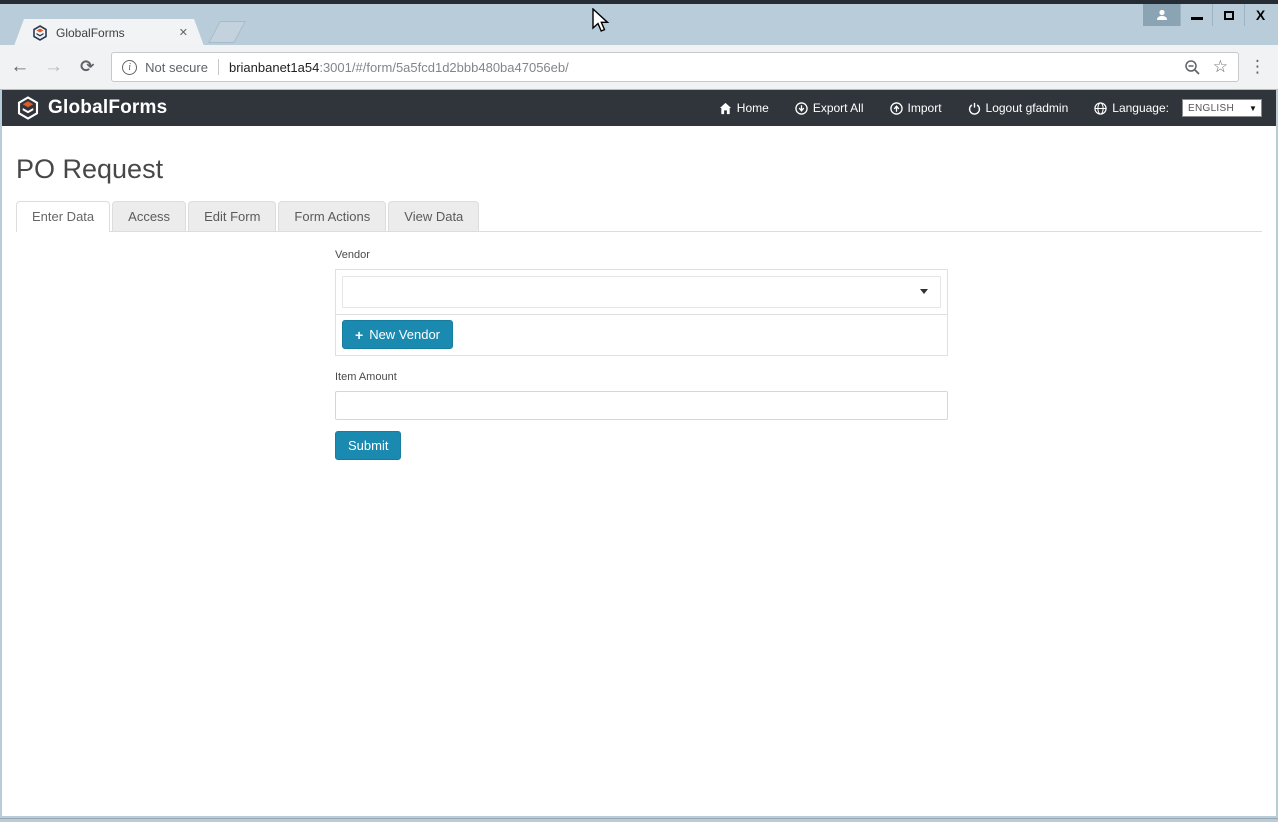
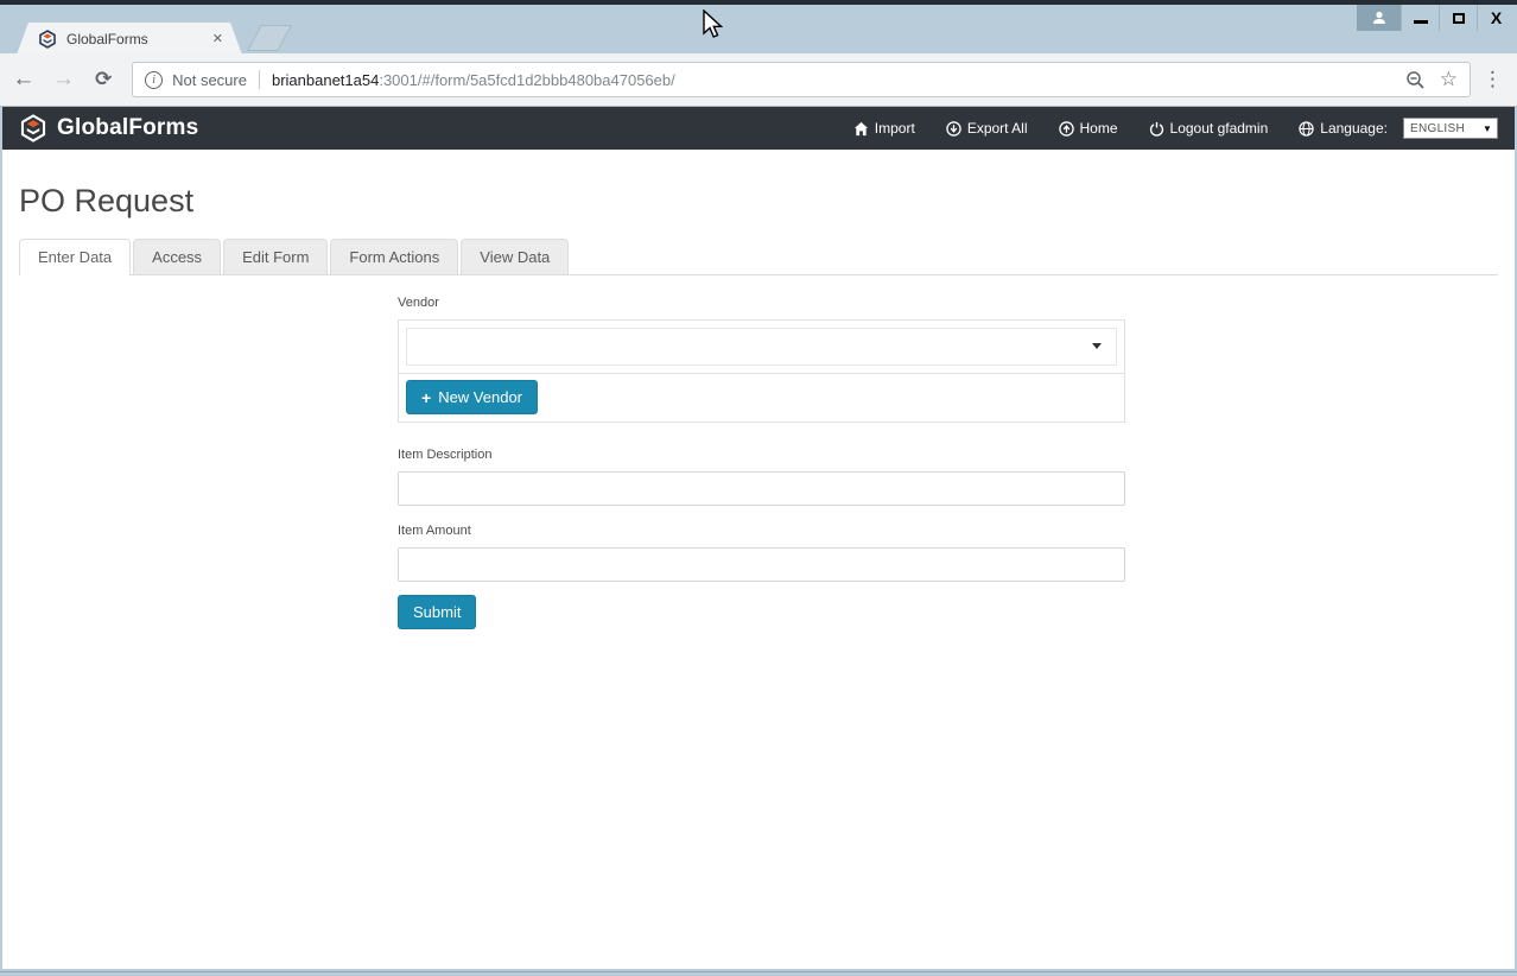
  GlobalForms
  ✕
  X
  ←
  →
  ⟳
  i
  Not secure
  brianbanet1a54:3001/#/form/5a5fcd1d2bbb480ba47056eb/
  ☆
  ⋮
  GlobalForms
- Home
+ Import
  Export All
- Import
+ Home
  Logout gfadmin
  Language:
  ENGLISH
  ▼
  PO Request
  Enter Data
  Access
  Edit Form
  Form Actions
  View Data
  Vendor
  +
  New Vendor
+ Item Description
  Item Amount
  Submit
